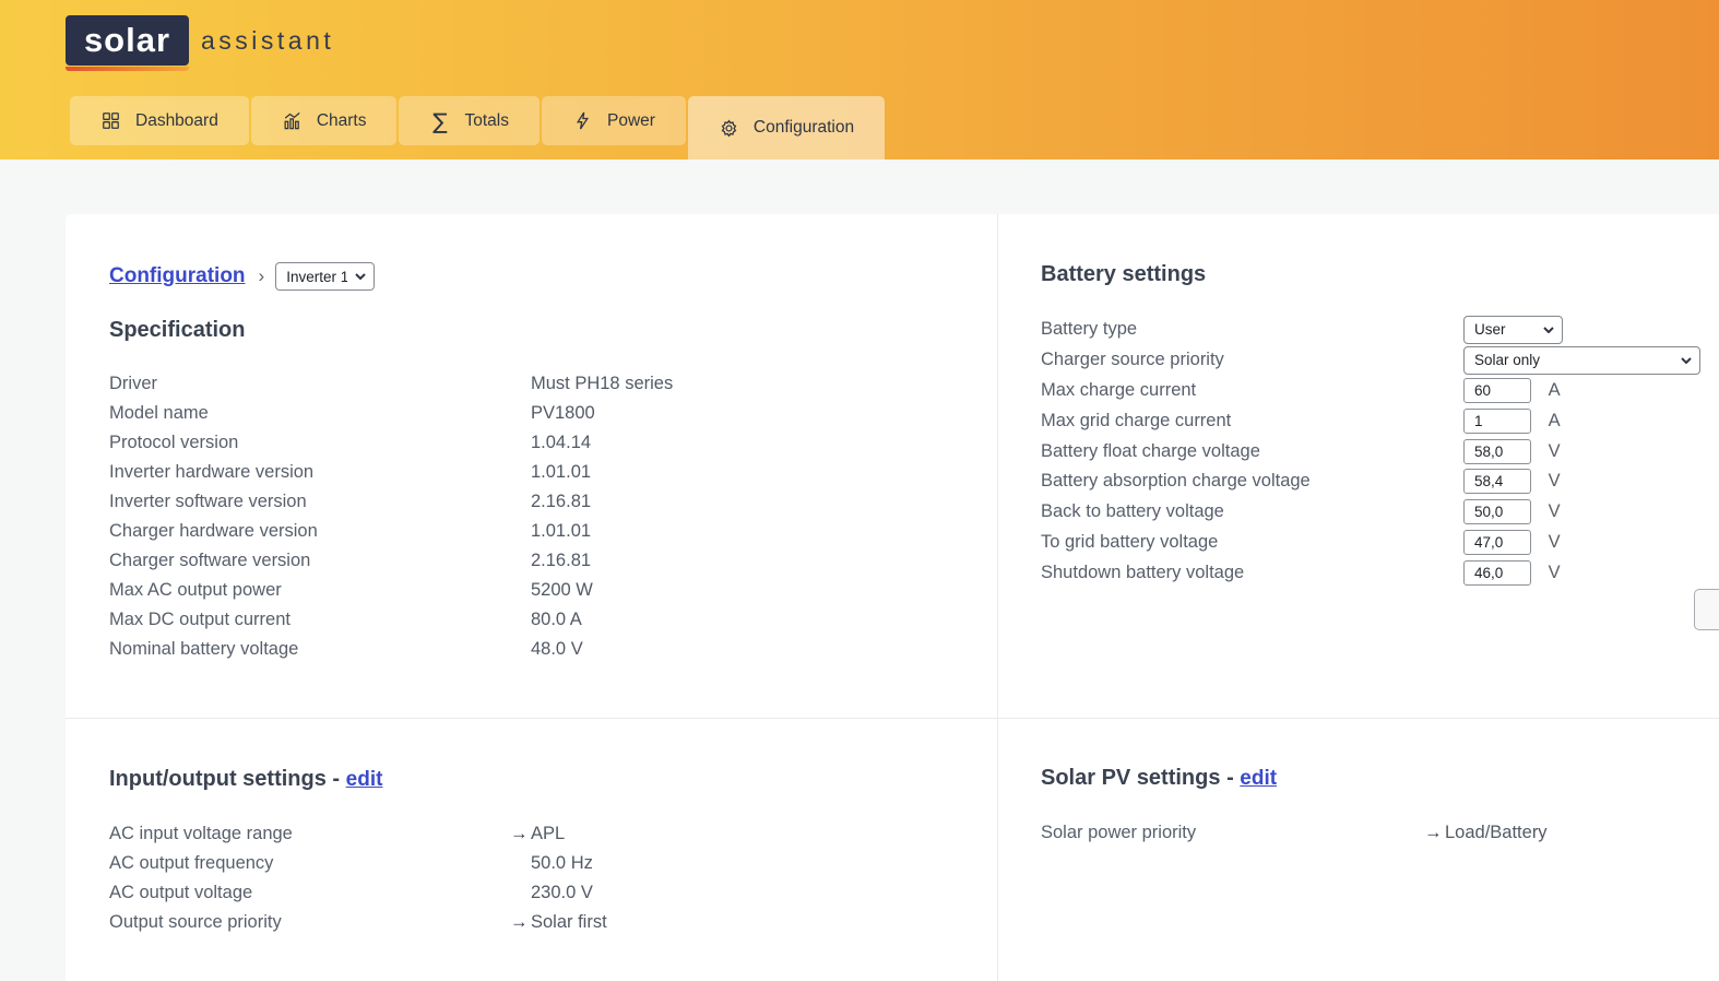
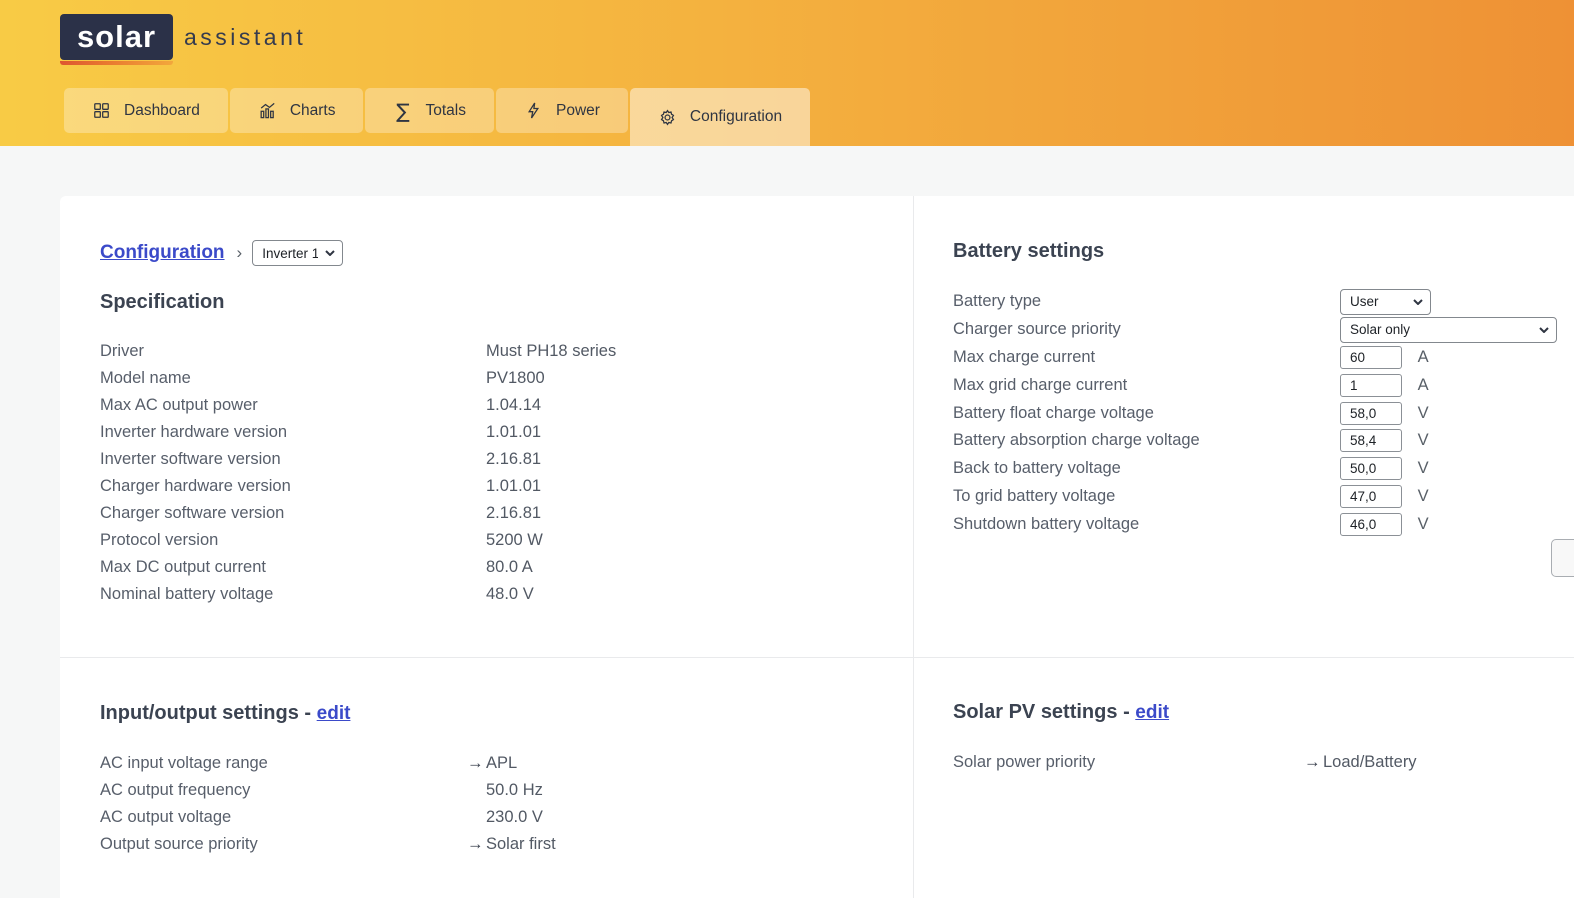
  solar
  assistant
  Dashboard
  Charts
  ∑
  Totals
  Power
  Configuration
  Configuration
  ›
  Inverter 1
  Specification
  Driver
  Must PH18 series
  Model name
  PV1800
- Protocol version
+ Max AC output power
  1.04.14
  Inverter hardware version
  1.01.01
  Inverter software version
  2.16.81
  Charger hardware version
  1.01.01
  Charger software version
  2.16.81
- Max AC output power
+ Protocol version
  5200 W
  Max DC output current
  80.0 A
  Nominal battery voltage
  48.0 V
  Battery settings
  Battery type
  User
  Charger source priority
  Solar only
  Max charge current
  60 A
  Max grid charge current
  1 A
  Battery float charge voltage
  58,0 V
  Battery absorption charge voltage
  58,4 V
  Back to battery voltage
  50,0 V
  To grid battery voltage
  47,0 V
  Shutdown battery voltage
  46,0 V
  Input/output settings - edit
  AC input voltage range
  →
  APL
  AC output frequency
  50.0 Hz
  AC output voltage
  230.0 V
  Output source priority
  →
  Solar first
  Solar PV settings - edit
  Solar power priority
  →
  Load/Battery
